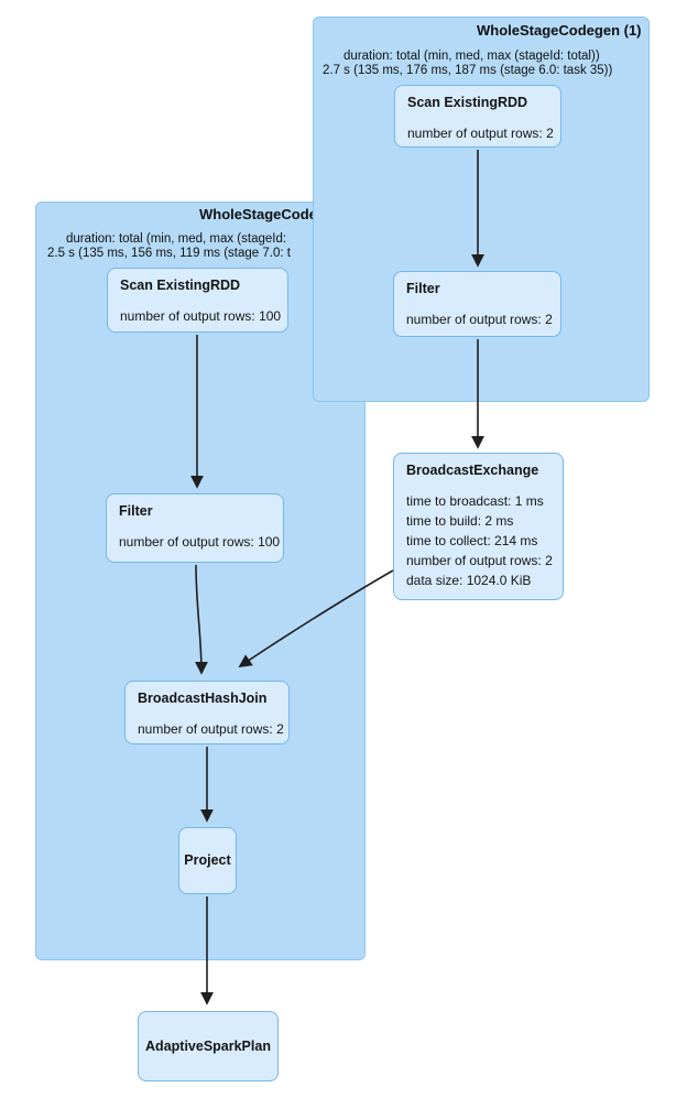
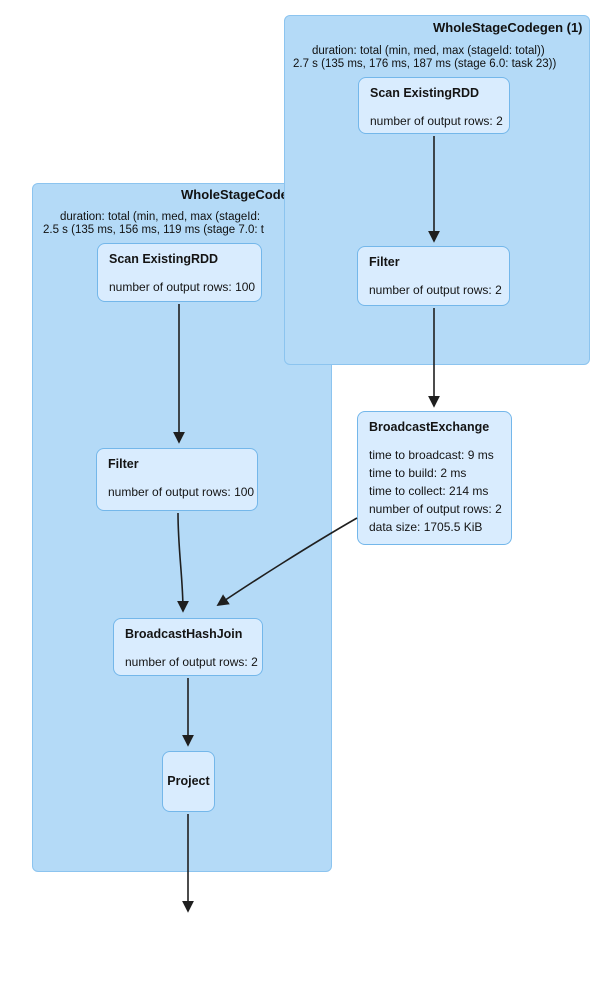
  WholeStageCod
  duration: total (min, med, max (stageId:
  2.5 s (135 ms, 156 ms, 119 ms (stage 7.0: t
  WholeStageCodegen (1)
  duration: total (min, med, max (stageId: total))
- 2.7 s (135 ms, 176 ms, 187 ms (stage 6.0: task 35))
+ 2.7 s (135 ms, 176 ms, 187 ms (stage 6.0: task 23))
  Scan ExistingRDD
  number of output rows:
  Filter
  number of output rows:
  BroadcastExchange
- time to broadcast: 1 ms
+ time to broadcast: 9 ms
  time to build: 2 ms
  time to collect: 214 ms
  number of output rows: 2
- data size: 1024.0 KiB
+ data size: 1705.5 KiB
  Scan ExistingRDD
  number of output rows: 10
  Filter
  number of output rows: 10
  BroadcastHashJoin
  number of output rows:
  Project
- AdaptiveSparkPlan
